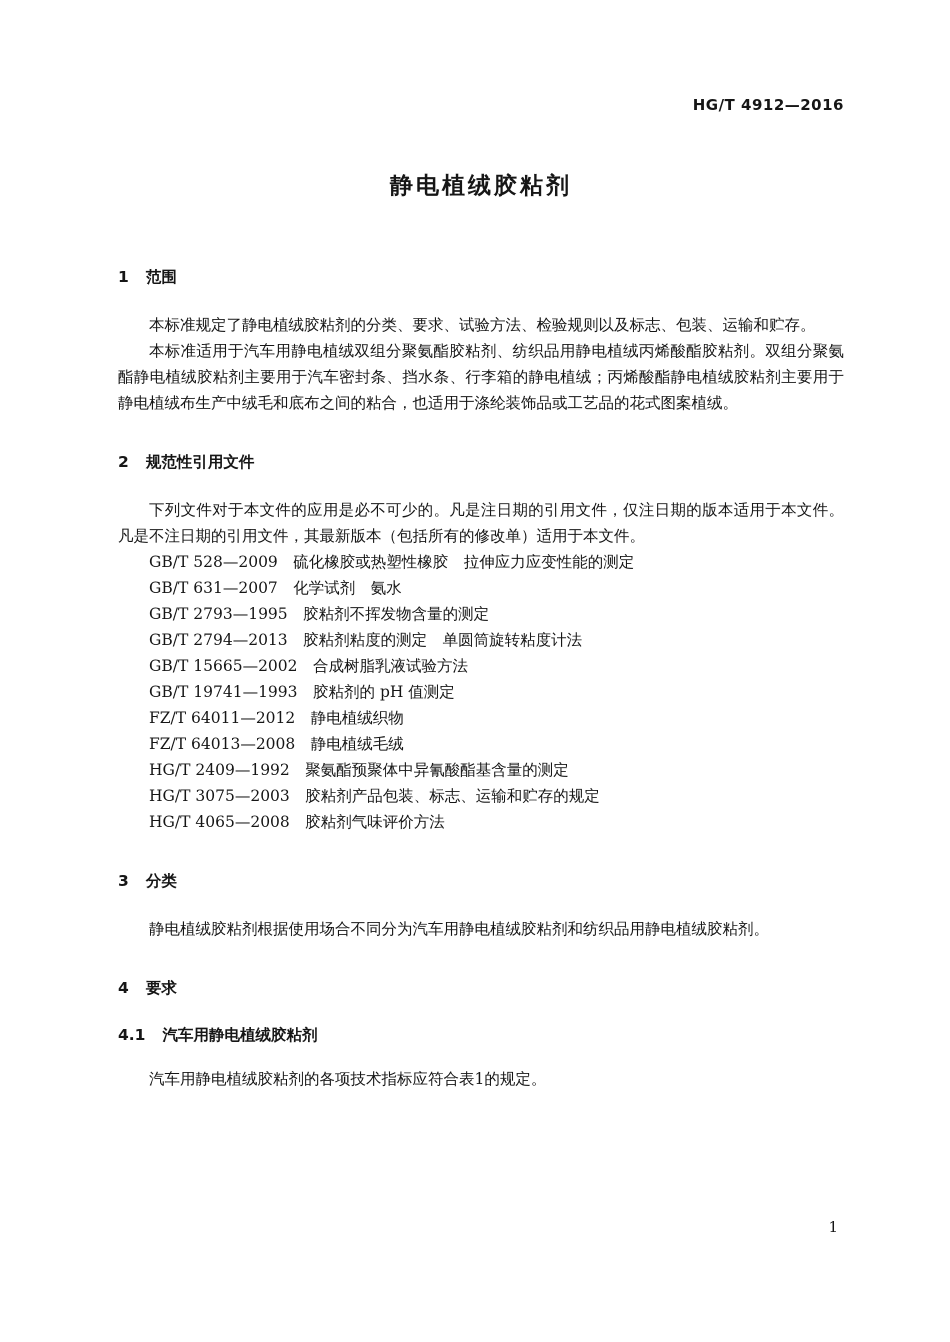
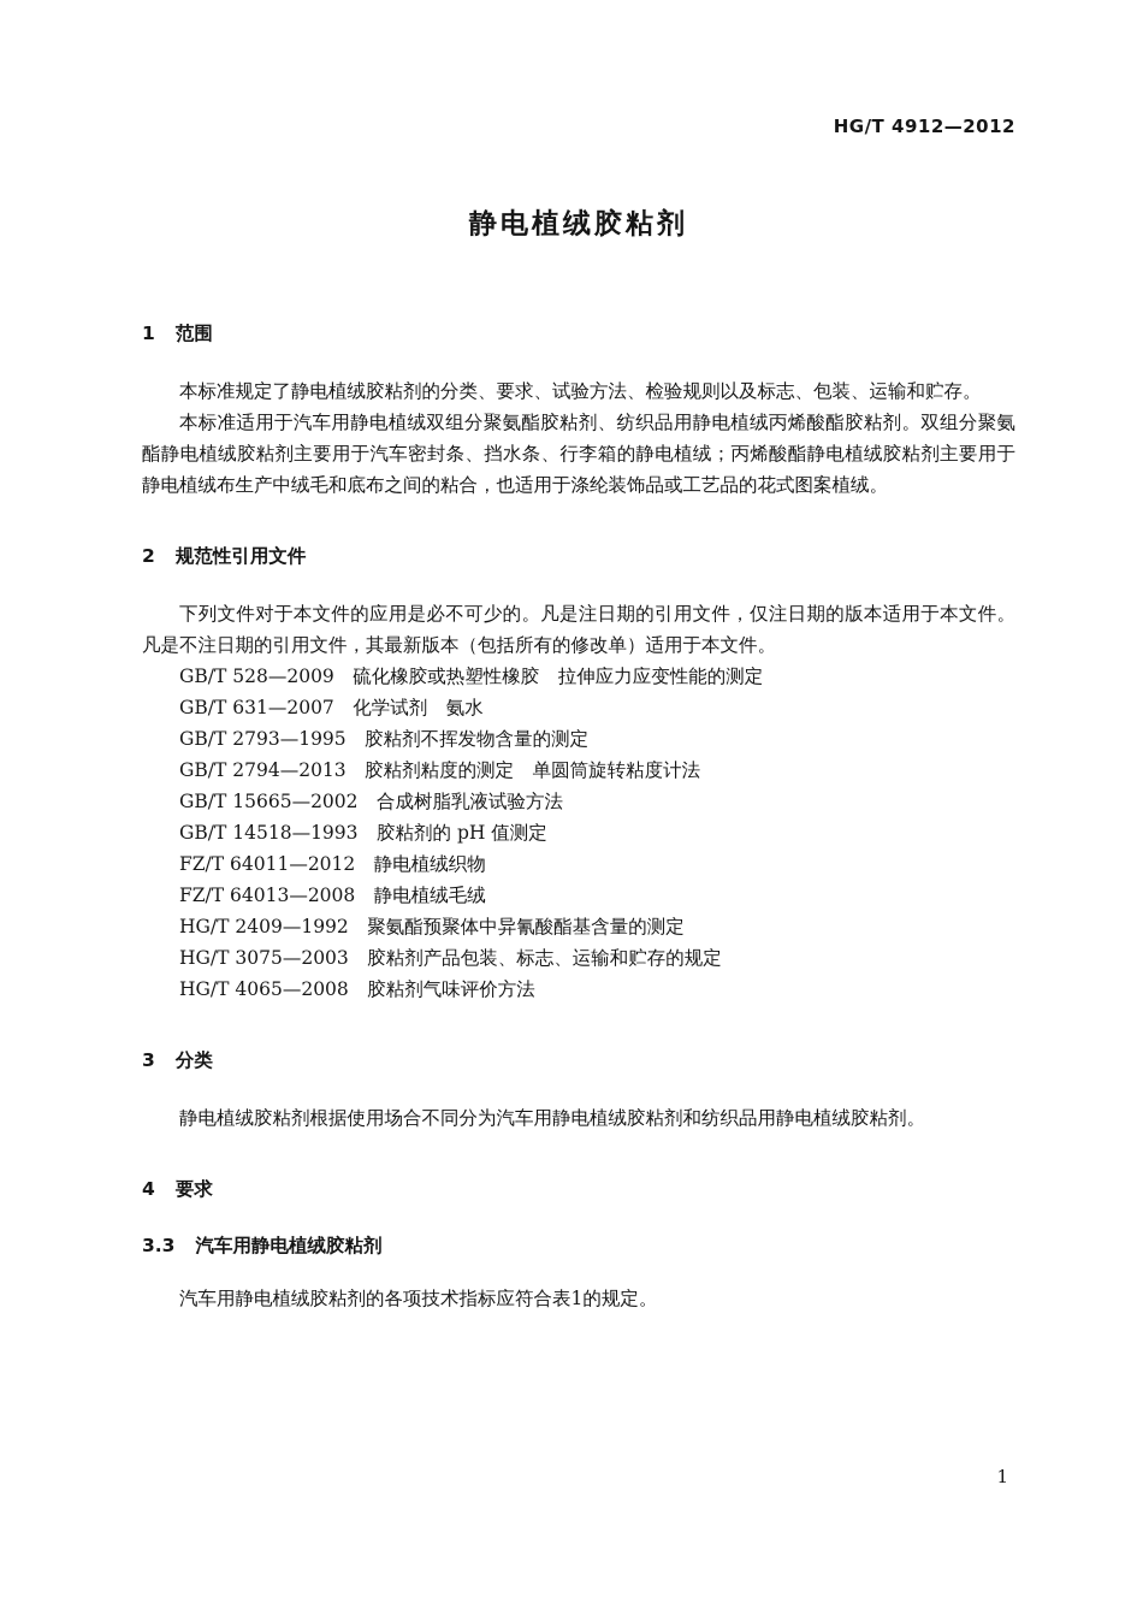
- HG/T 4912—2016
+ HG/T 4912—2012
  静电植绒胶粘剂
  1 范围
  本标准规定了静电植绒胶粘剂的分类、要求、试验方法、检验规则以及标志、包装、运输和贮存。
  本标准适用于汽车用静电植绒双组分聚氨酯胶粘剂、纺织品用静电植绒丙烯酸酯胶粘剂。双组分聚氨酯静电植绒胶粘剂主要用于汽车密封条、挡水条、行李箱的静电植绒；丙烯酸酯静电植绒胶粘剂主要用于静电植绒布生产中绒毛和底布之间的粘合，也适用于涤纶装饰品或工艺品的花式图案植绒。
  2 规范性引用文件
  下列文件对于本文件的应用是必不可少的。凡是注日期的引用文件，仅注日期的版本适用于本文件。凡是不注日期的引用文件，其最新版本（包括所有的修改单）适用于本文件。
  GB/T 528—2009 硫化橡胶或热塑性橡胶 拉伸应力应变性能的测定
  GB/T 631—2007 化学试剂 氨水
  GB/T 2793—1995 胶粘剂不挥发物含量的测定
  GB/T 2794—2013 胶粘剂粘度的测定 单圆筒旋转粘度计法
  GB/T 15665—2002 合成树脂乳液试验方法
- GB/T 19741—1993 胶粘剂的 pH 值测定
+ GB/T 14518—1993 胶粘剂的 pH 值测定
  FZ/T 64011—2012 静电植绒织物
  FZ/T 64013—2008 静电植绒毛绒
  HG/T 2409—1992 聚氨酯预聚体中异氰酸酯基含量的测定
  HG/T 3075—2003 胶粘剂产品包装、标志、运输和贮存的规定
  HG/T 4065—2008 胶粘剂气味评价方法
  3 分类
  静电植绒胶粘剂根据使用场合不同分为汽车用静电植绒胶粘剂和纺织品用静电植绒胶粘剂。
  4 要求
- 4.1 汽车用静电植绒胶粘剂
+ 3.3 汽车用静电植绒胶粘剂
  汽车用静电植绒胶粘剂的各项技术指标应符合表1的规定。
  1
